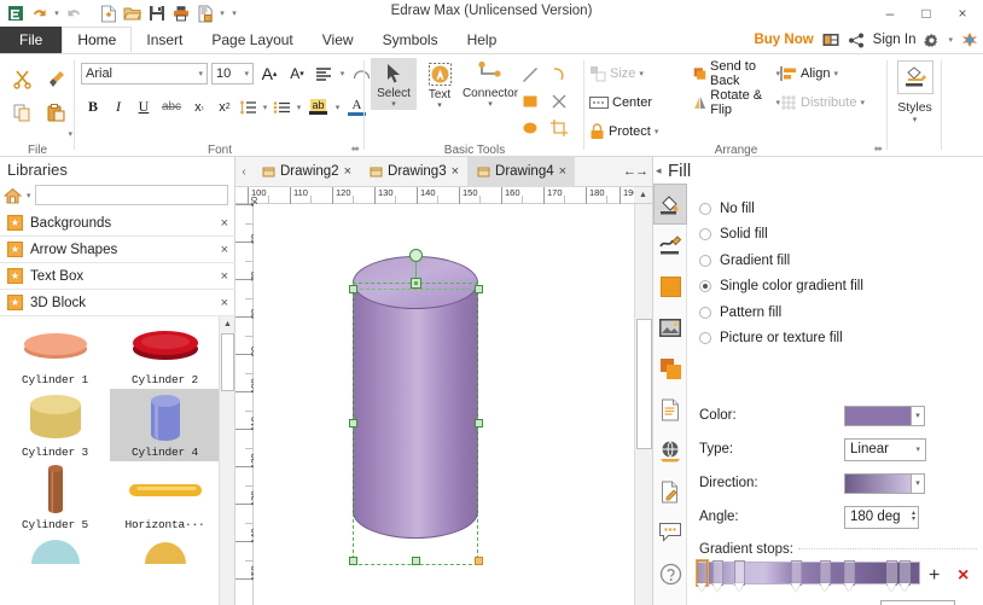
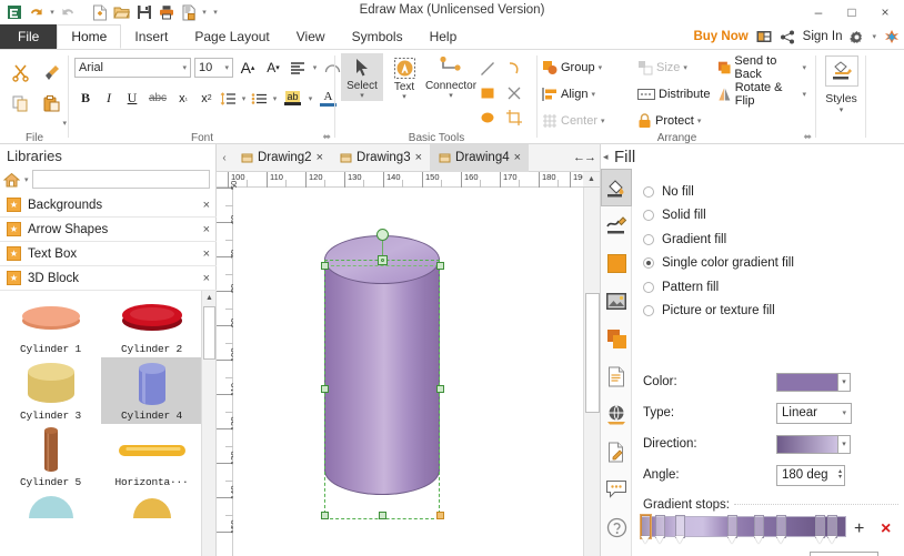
  Edraw Max (Unlicensed Version)
  –
  □
  ×
  File
  Home
  Insert
  Page Layout
  View
  Symbols
  Help
  Buy Now
  Sign In
  File
  Arial
  10
  A
  A
  B
  I
  U
  abc
  x
  x
  ab
  A
  Font
  ⬌
  Select
  Text
  Connector
  Basic Tools
+ Group
  Size
  Send to Back
  Align
- Center
+ Distribute
  Rotate & Flip
- Distribute
+ Center
  Protect
  Arrange
  ⬌
  Styles
  Libraries
  ★
  Backgrounds
  ×
  ★
  Arrow Shapes
  ×
  ★
  Text Box
  ×
  ★
  3D Block
  ×
  Cylinder 1
  Cylinder 2
  Cylinder 3
  Cylinder 4
  Cylinder 5
  Horizonta···
  ‹
  Drawing2
  ×
  Drawing3
  ×
  Drawing4
  ×
  ←→
  100
  110
  120
  130
  140
  150
  160
  170
  180
  ◂
  Fill
  No fill
  Solid fill
  Gradient fill
  Single color gradient fill
  Pattern fill
  Picture or texture fill
  Color:
  Type:
  Linear
  Direction:
  Angle:
  180 deg
  Gradient stops:
  +
  ×
